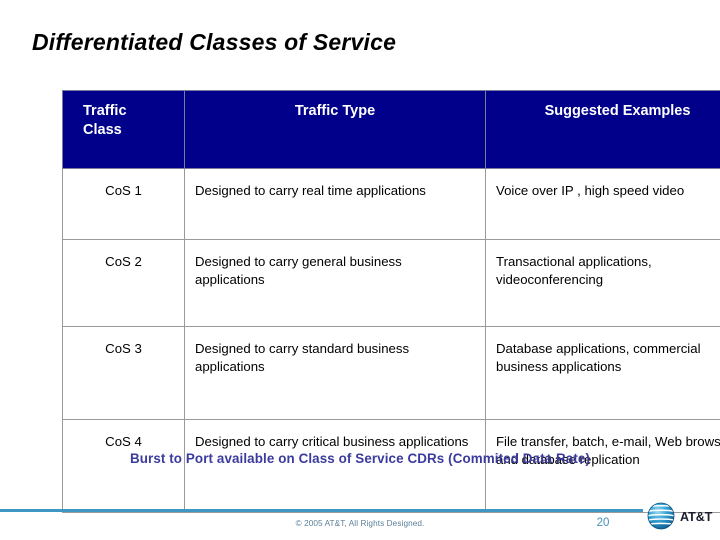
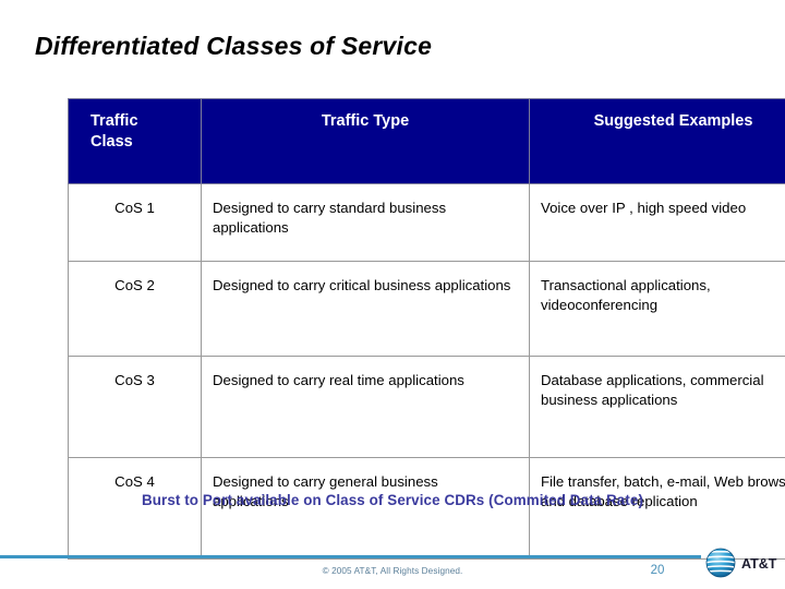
  Differentiated Classes of Service
  Traffic Class	Traffic Type	Suggested Examples
- CoS 1	Designed to carry real time applications	Voice over IP , high speed video
+ CoS 1	Designed to carry standard business applications	Voice over IP , high speed video
- CoS 2	Designed to carry general business applications	Transactional applications, videoconferencing
+ CoS 2	Designed to carry critical business applications	Transactional applications, videoconferencing
- CoS 3	Designed to carry standard business applications	Database applications, commercial business applications
+ CoS 3	Designed to carry real time applications	Database applications, commercial business applications
- CoS 4	Designed to carry critical business applications	File transfer, batch, e-mail, Web brows and database replication
+ CoS 4	Designed to carry general business applications	File transfer, batch, e-mail, Web brows and database replication
  Burst to Port available on Class of Service CDRs (Commited Data Rate)
  © 2005 AT&T, All Rights Designed.
  20
  AT&T
